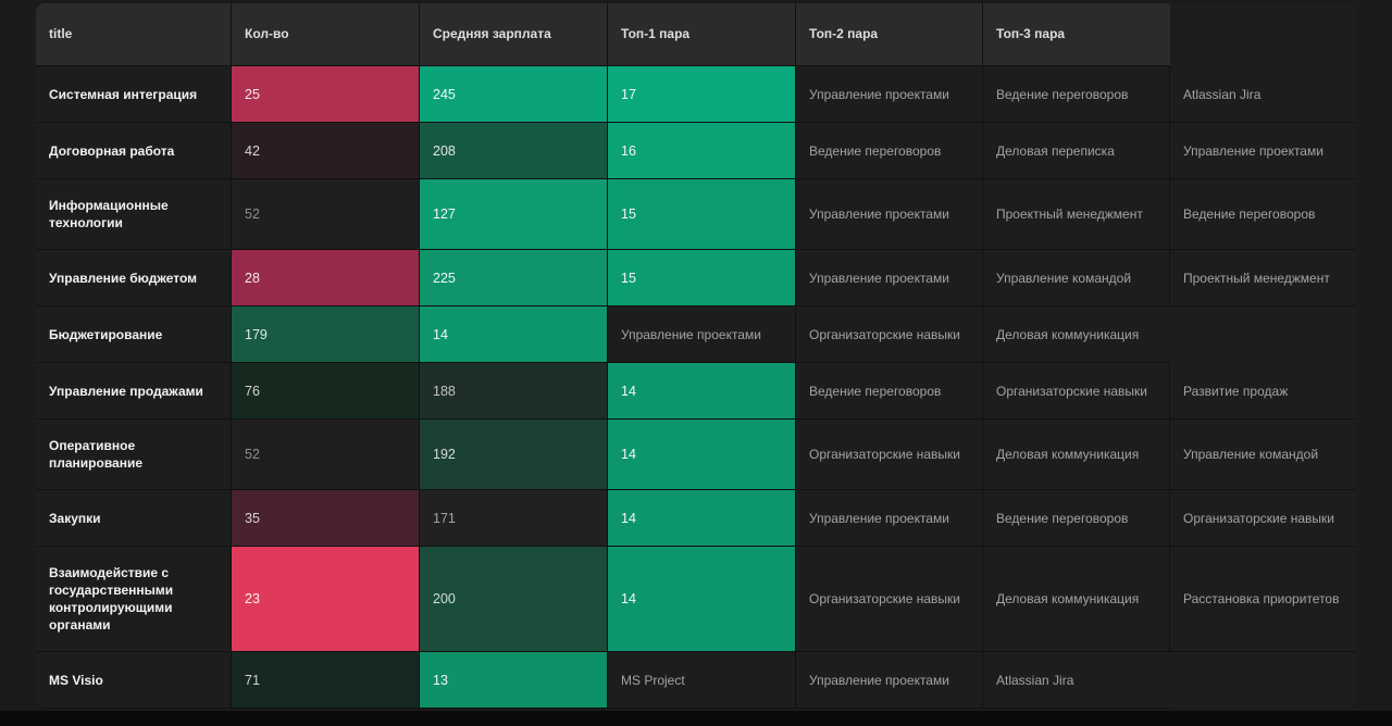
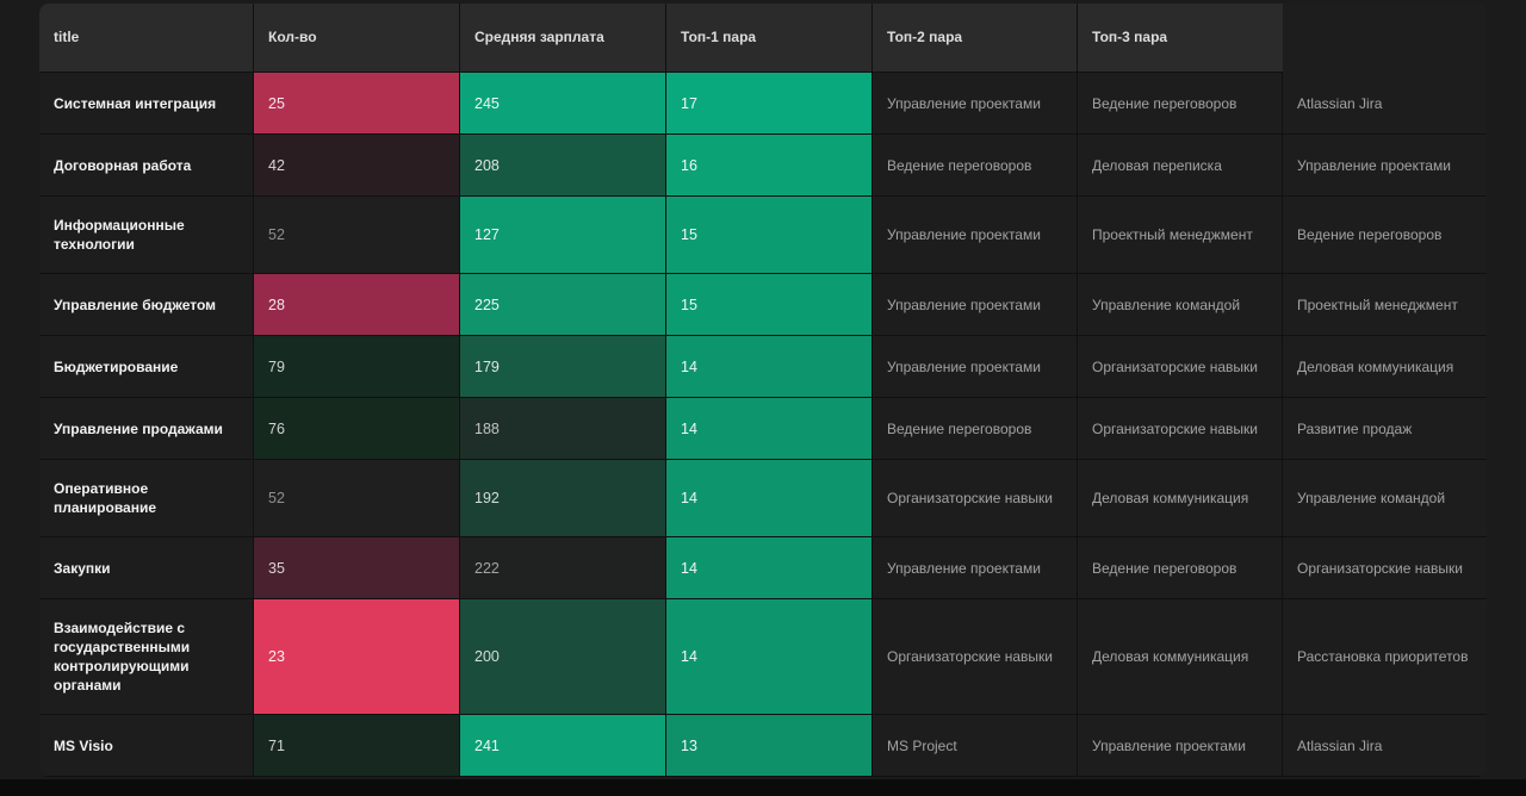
  title
  Кол-во
  Средняя зарплата
  Топ-1 пара
  Топ-2 пара
  Топ-3 пара
  Системная интеграция
  25
  245
  17
  Управление проектами
  Ведение переговоров
  Atlassian Jira
  Договорная работа
  42
  208
  16
  Ведение переговоров
  Деловая переписка
  Управление проектами
  Информационные технологии
  52
  127
  15
  Управление проектами
  Проектный менеджмент
  Ведение переговоров
  Управление бюджетом
  28
  225
  15
  Управление проектами
  Управление командой
  Проектный менеджмент
  Бюджетирование
+ 79
  179
  14
  Управление проектами
  Организаторские навыки
  Деловая коммуникация
  Управление продажами
  76
  188
  14
  Ведение переговоров
  Организаторские навыки
  Развитие продаж
  Оперативное планирование
  52
  192
  14
  Организаторские навыки
  Деловая коммуникация
  Управление командой
  Закупки
  35
- 171
+ 222
  14
  Управление проектами
  Ведение переговоров
  Организаторские навыки
  Взаимодействие с государственными контролирующими органами
  23
  200
  14
  Организаторские навыки
  Деловая коммуникация
  Расстановка приоритетов
  MS Visio
  71
+ 241
  13
  MS Project
  Управление проектами
  Atlassian Jira
